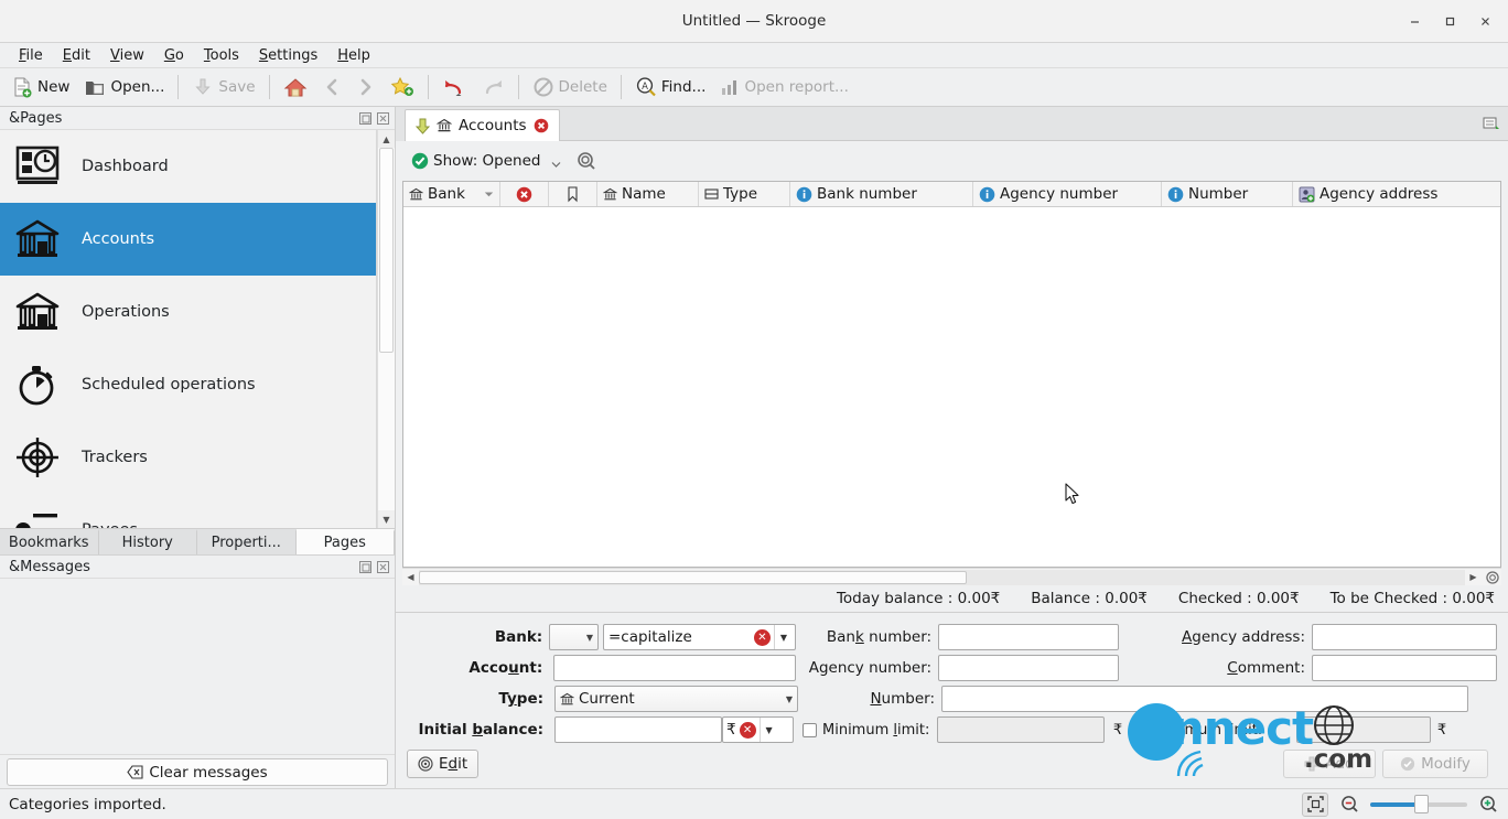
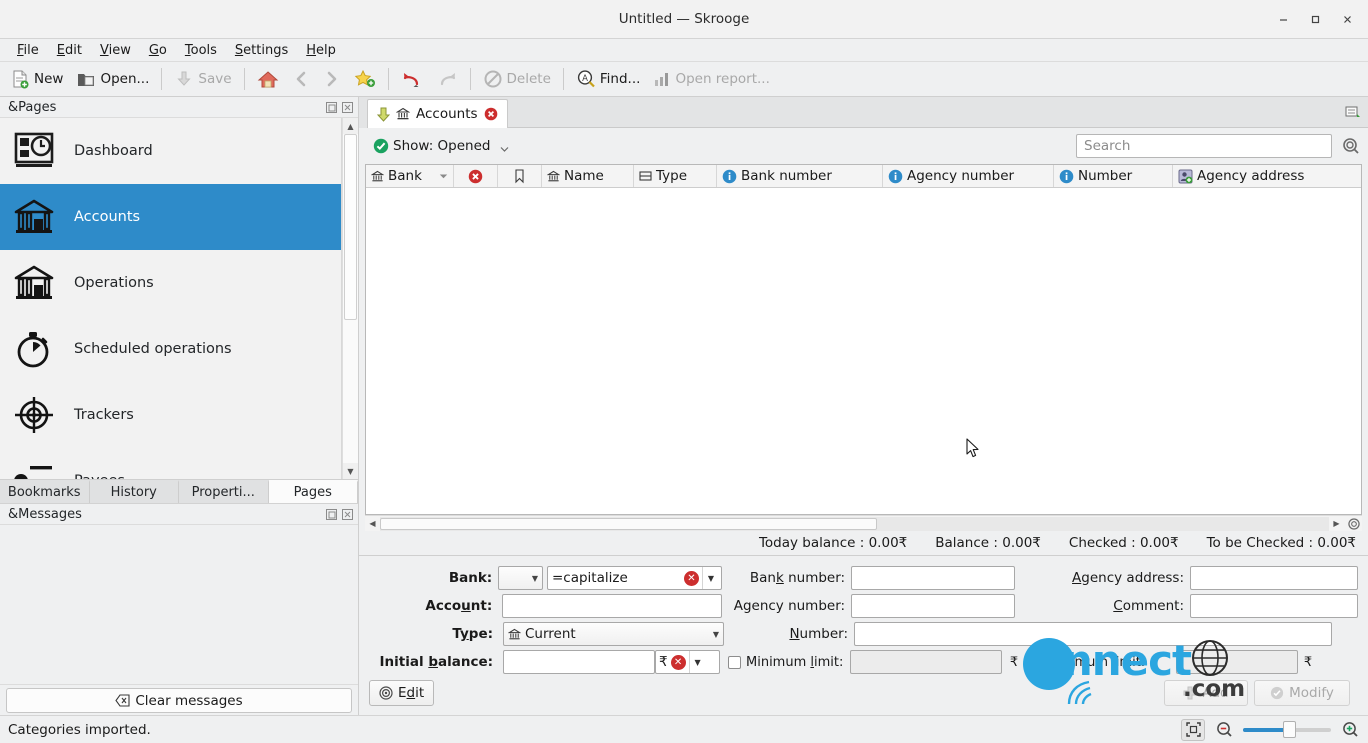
  Untitled — Skrooge
  File
  Edit
  View
  Go
  Tools
  Settings
  Help
  New
  Open...
  Save
  Delete
  A
  Find...
  Open report...
  &Pages
  Dashboard
  Accounts
  Operations
  Scheduled operations
  Trackers
  ▲
  ▼
  Bookmarks
  History
  Properti...
  Pages
  &Messages
  Clear messages
  Accounts
  Show: Opened
+ Search
  Bank
  Name
  Type
  Bank number
  Agency number
  Number
  Agency address
  ◀
  ▶
  Today balance : 0.00₹
  Balance : 0.00₹
  Checked : 0.00₹
  To be Checked : 0.00₹
  Bank:
  ▼
  =capitalize
  ✕
  ▼
  Bank number:
  Agency address:
  Account:
  Agency number:
  Comment:
  Type:
  Current
  ▼
  Number:
  Initial balance:
  ₹
  ✕
  ▼
  Minimum limit:
  ₹
  ₹
  Edit
  Add
  Modify
  Categories imported.
  onnect
  .com
